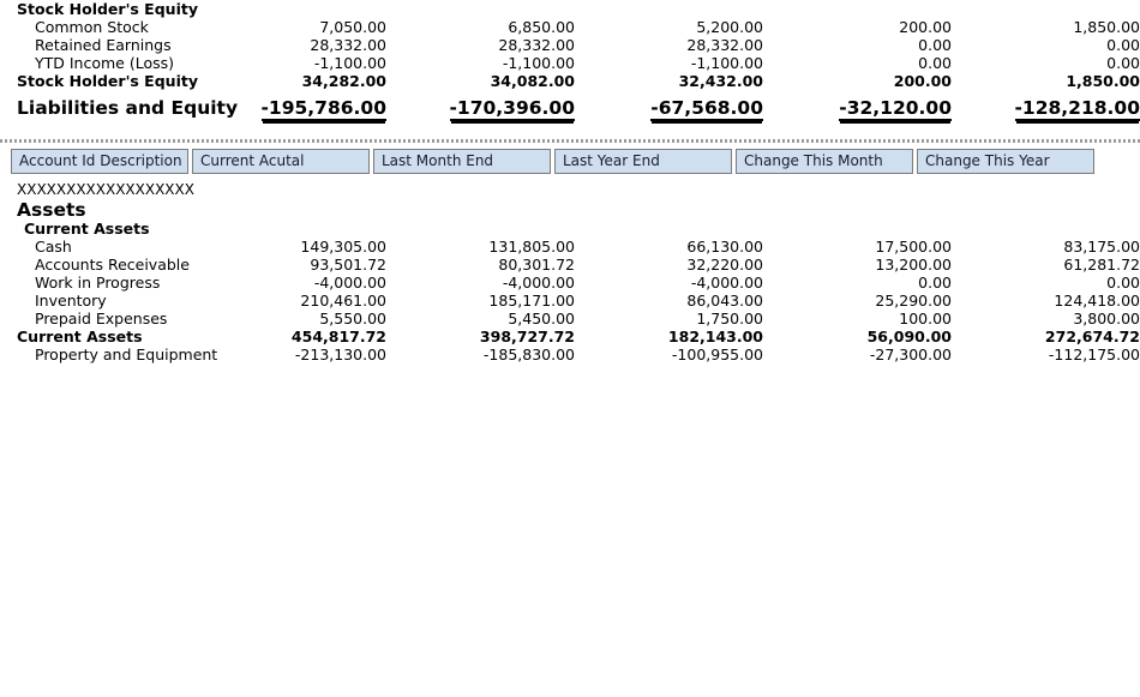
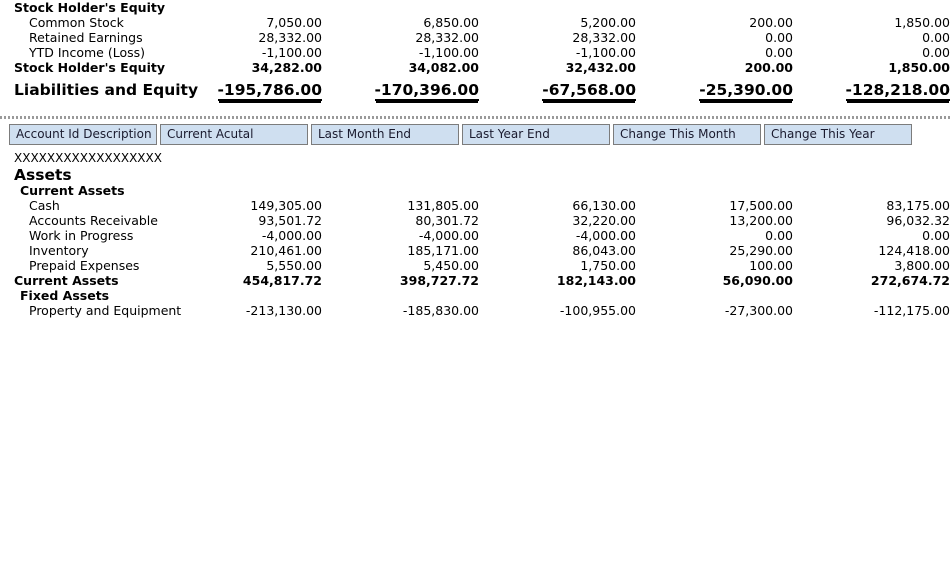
  Stock Holder's Equity
  Common Stock	7,050.00	6,850.00	5,200.00	200.00	1,850.00
  Retained Earnings	28,332.00	28,332.00	28,332.00	0.00	0.00
  YTD Income (Loss)	-1,100.00	-1,100.00	-1,100.00	0.00	0.00
  Stock Holder's Equity	34,282.00	34,082.00	32,432.00	200.00	1,850.00
- Liabilities and Equity	-195,786.00	-170,396.00	-67,568.00	-32,120.00	-128,218.00
+ Liabilities and Equity	-195,786.00	-170,396.00	-67,568.00	-25,390.00	-128,218.00
  Account Id Description
  Current Acutal
  Last Month End
  Last Year End
  Change This Month
  Change This Year
  XXXXXXXXXXXXXXXXXX
  Assets
  Current Assets
  Cash	149,305.00	131,805.00	66,130.00	17,500.00	83,175.00
- Accounts Receivable	93,501.72	80,301.72	32,220.00	13,200.00	61,281.72
+ Accounts Receivable	93,501.72	80,301.72	32,220.00	13,200.00	96,032.32
  Work in Progress	-4,000.00	-4,000.00	-4,000.00	0.00	0.00
  Inventory	210,461.00	185,171.00	86,043.00	25,290.00	124,418.00
  Prepaid Expenses	5,550.00	5,450.00	1,750.00	100.00	3,800.00
  Current Assets	454,817.72	398,727.72	182,143.00	56,090.00	272,674.72
+ Fixed Assets
  Property and Equipment	-213,130.00	-185,830.00	-100,955.00	-27,300.00	-112,175.00
